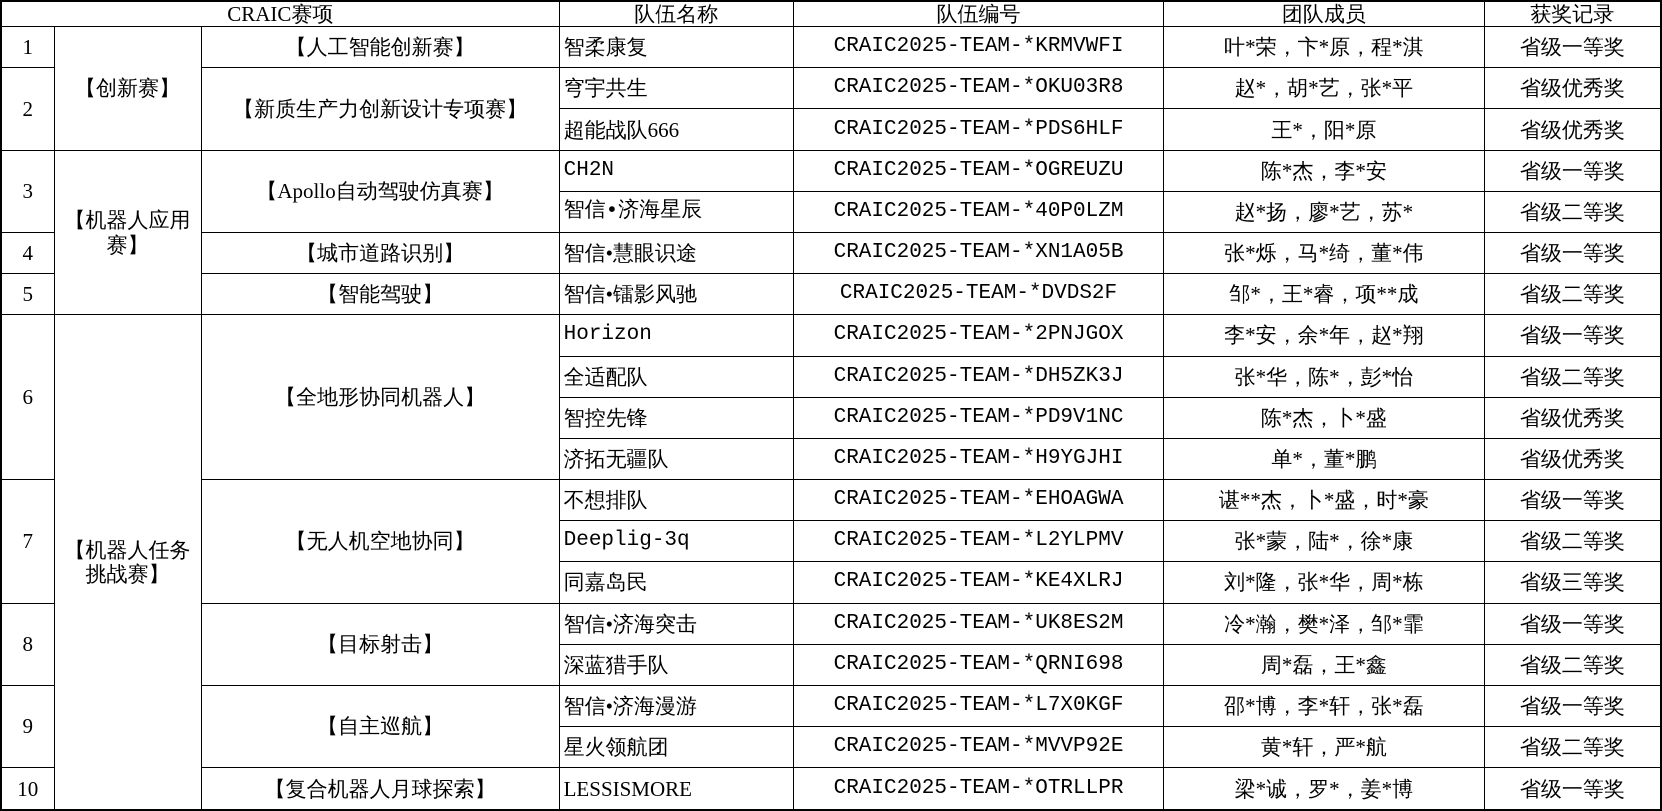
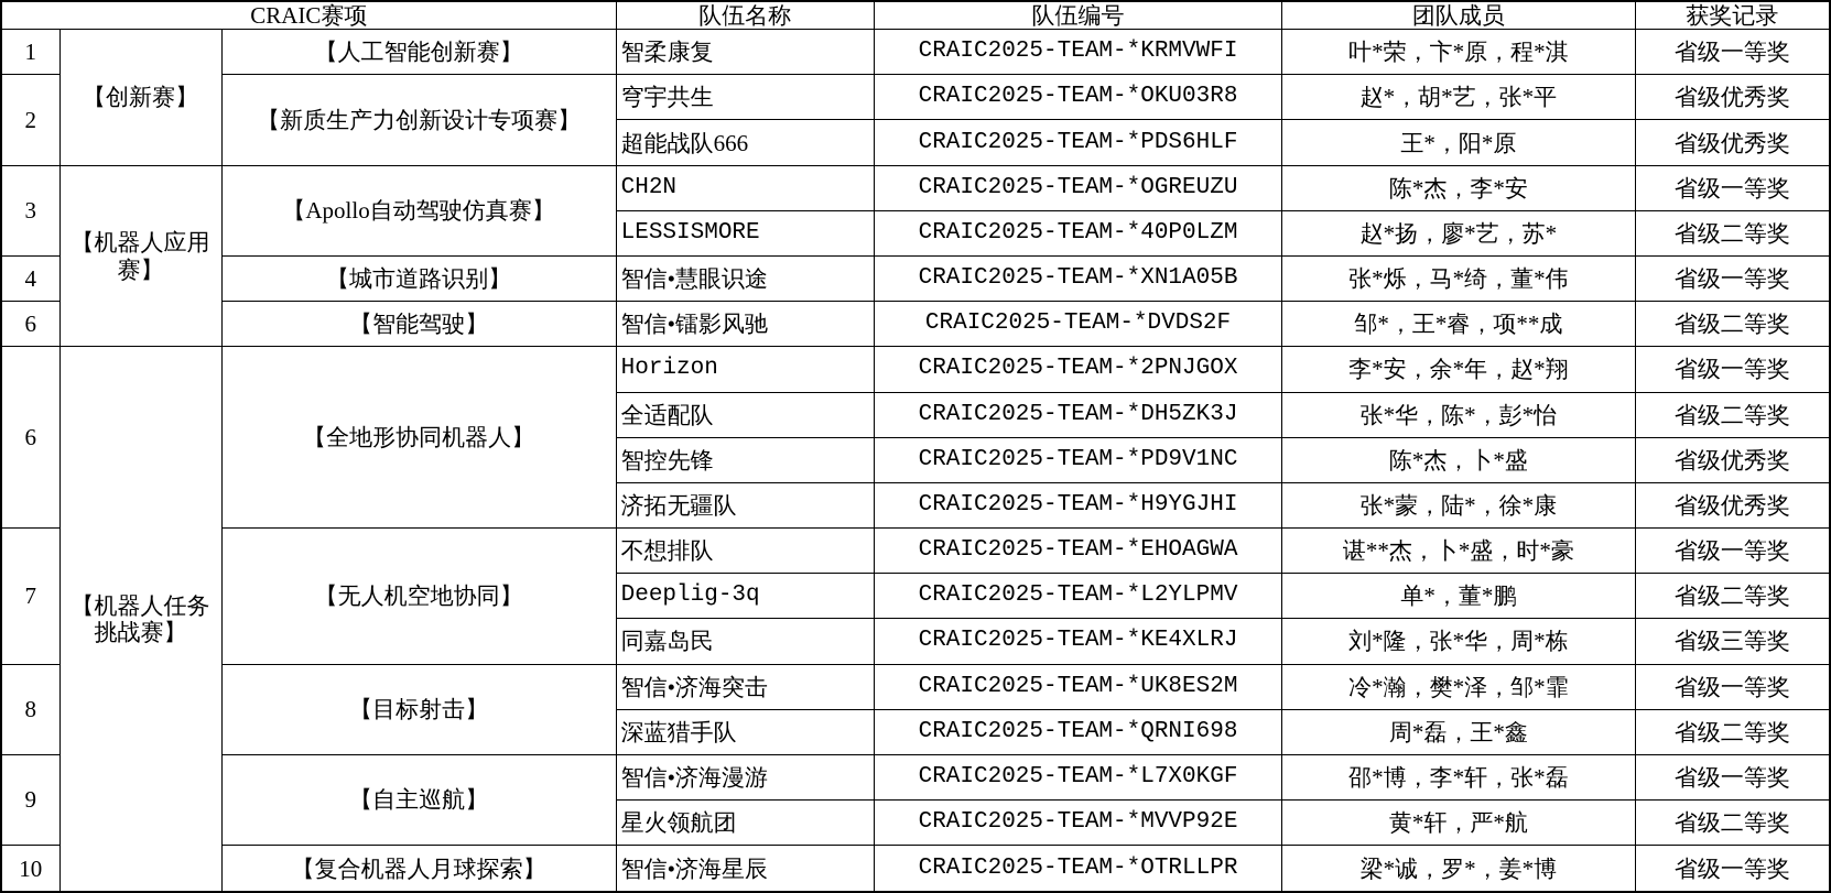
  CRAIC赛项	队伍名称	队伍编号	团队成员	获奖记录
  1	【创新赛】	【人工智能创新赛】	智柔康复	CRAIC2025-TEAM-*KRMVWFI	叶*荣，卞*原，程*淇	省级一等奖
  2	【新质生产力创新设计专项赛】	穹宇共生	CRAIC2025-TEAM-*OKU03R8	赵*，胡*艺，张*平	省级优秀奖
  超能战队666	CRAIC2025-TEAM-*PDS6HLF	王*，阳*原	省级优秀奖
  3	【机器人应用赛】	【Apollo自动驾驶仿真赛】	CH2N	CRAIC2025-TEAM-*OGREUZU	陈*杰，李*安	省级一等奖
- 智信•济海星辰	CRAIC2025-TEAM-*40P0LZM	赵*扬，廖*艺，苏*	省级二等奖
+ LESSISMORE	CRAIC2025-TEAM-*40P0LZM	赵*扬，廖*艺，苏*	省级二等奖
  4	【城市道路识别】	智信•慧眼识途	CRAIC2025-TEAM-*XN1A05B	张*烁，马*绮，董*伟	省级一等奖
- 5	【智能驾驶】	智信•镭影风驰	CRAIC2025-TEAM-*DVDS2F	邹*，王*睿，项**成	省级二等奖
+ 6	【智能驾驶】	智信•镭影风驰	CRAIC2025-TEAM-*DVDS2F	邹*，王*睿，项**成	省级二等奖
  6	【机器人任务挑战赛】	【全地形协同机器人】	Horizon	CRAIC2025-TEAM-*2PNJGOX	李*安，余*年，赵*翔	省级一等奖
  全适配队	CRAIC2025-TEAM-*DH5ZK3J	张*华，陈*，彭*怡	省级二等奖
  智控先锋	CRAIC2025-TEAM-*PD9V1NC	陈*杰，卜*盛	省级优秀奖
- 济拓无疆队	CRAIC2025-TEAM-*H9YGJHI	单*，董*鹏	省级优秀奖
+ 济拓无疆队	CRAIC2025-TEAM-*H9YGJHI	张*蒙，陆*，徐*康	省级优秀奖
  7	【无人机空地协同】	不想排队	CRAIC2025-TEAM-*EHOAGWA	谌**杰，卜*盛，时*豪	省级一等奖
- Deeplig-3q	CRAIC2025-TEAM-*L2YLPMV	张*蒙，陆*，徐*康	省级二等奖
+ Deeplig-3q	CRAIC2025-TEAM-*L2YLPMV	单*，董*鹏	省级二等奖
  同嘉岛民	CRAIC2025-TEAM-*KE4XLRJ	刘*隆，张*华，周*栋	省级三等奖
  8	【目标射击】	智信•济海突击	CRAIC2025-TEAM-*UK8ES2M	冷*瀚，樊*泽，邹*霏	省级一等奖
  深蓝猎手队	CRAIC2025-TEAM-*QRNI698	周*磊，王*鑫	省级二等奖
  9	【自主巡航】	智信•济海漫游	CRAIC2025-TEAM-*L7X0KGF	邵*博，李*轩，张*磊	省级一等奖
  星火领航团	CRAIC2025-TEAM-*MVVP92E	黄*轩，严*航	省级二等奖
- 10	【复合机器人月球探索】	LESSISMORE	CRAIC2025-TEAM-*OTRLLPR	梁*诚，罗*，姜*博	省级一等奖
+ 10	【复合机器人月球探索】	智信•济海星辰	CRAIC2025-TEAM-*OTRLLPR	梁*诚，罗*，姜*博	省级一等奖
